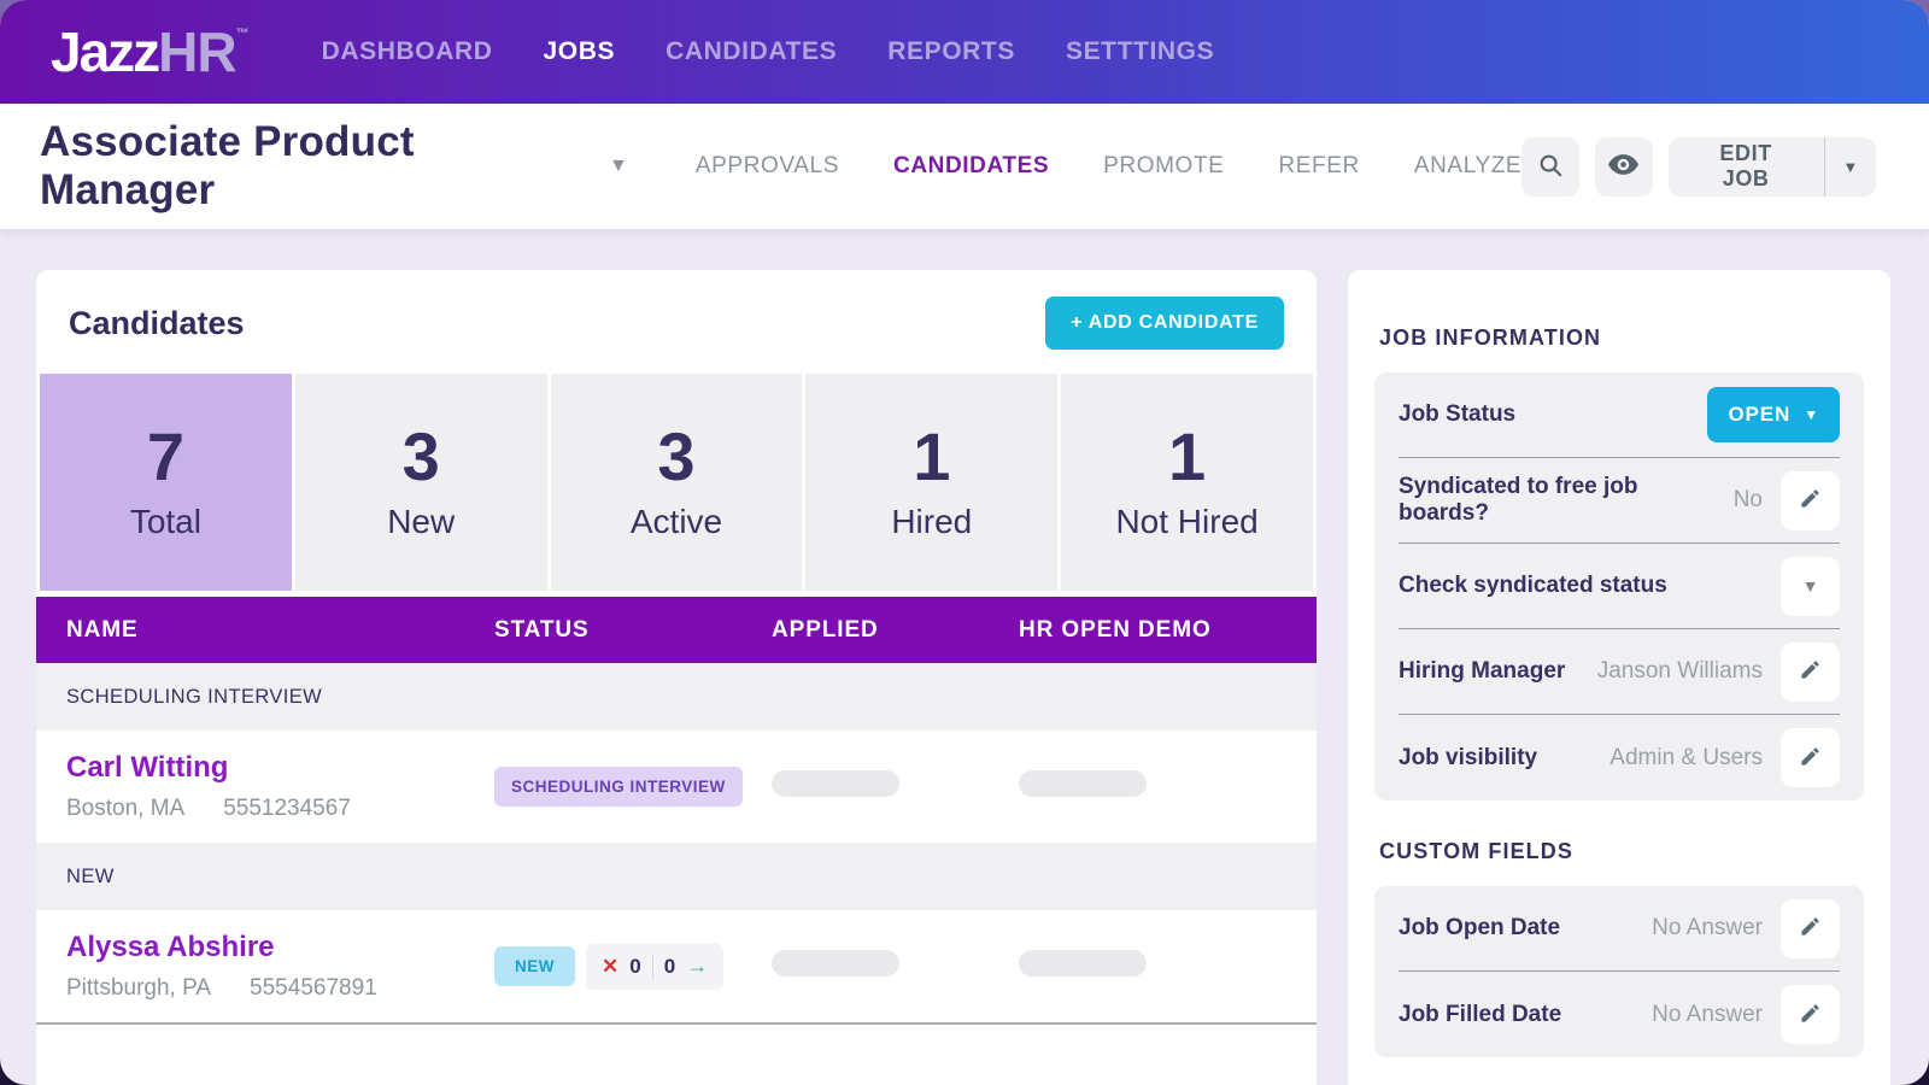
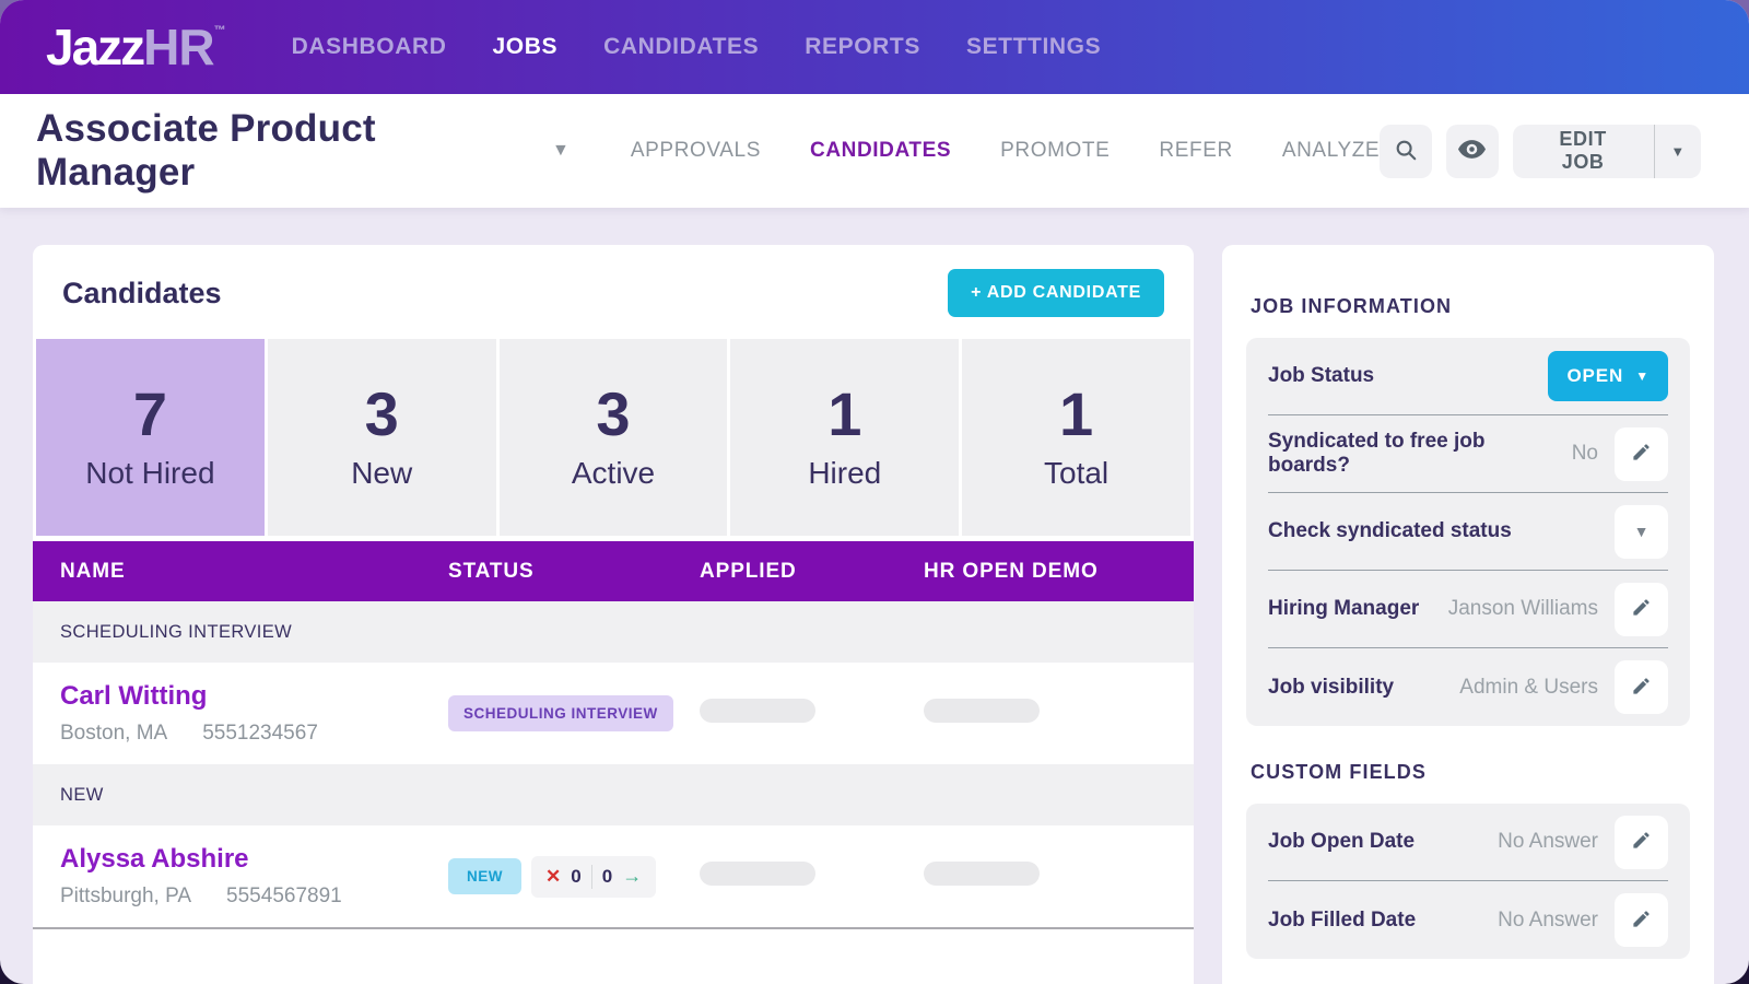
  Jazz
  HR
  ™
  DASHBOARD
  JOBS
  CANDIDATES
  REPORTS
  SETTTINGS
  Associate Product Manager
  ▼
  APPROVALS
  CANDIDATES
  PROMOTE
  REFER
  ANALYZE
  EDIT JOB
  ▼
  Candidates
  + ADD CANDIDATE
  7
- Total
+ Not Hired
  3
  New
  3
  Active
  1
  Hired
  1
- Not Hired
+ Total
  NAME
  STATUS
  APPLIED
  HR OPEN DEMO
  SCHEDULING INTERVIEW
  Carl Witting
  Boston, MA
  5551234567
  SCHEDULING INTERVIEW
  NEW
  Alyssa Abshire
  Pittsburgh, PA
  5554567891
  NEW
  ✕
  0
  0
  →
  JOB INFORMATION
  Job Status
  OPEN
  ▼
  Syndicated to free job boards?
  No
  Check syndicated status
  ▼
  Hiring Manager
  Janson Williams
  Job visibility
  Admin & Users
  CUSTOM FIELDS
  Job Open Date
  No Answer
  Job Filled Date
  No Answer
